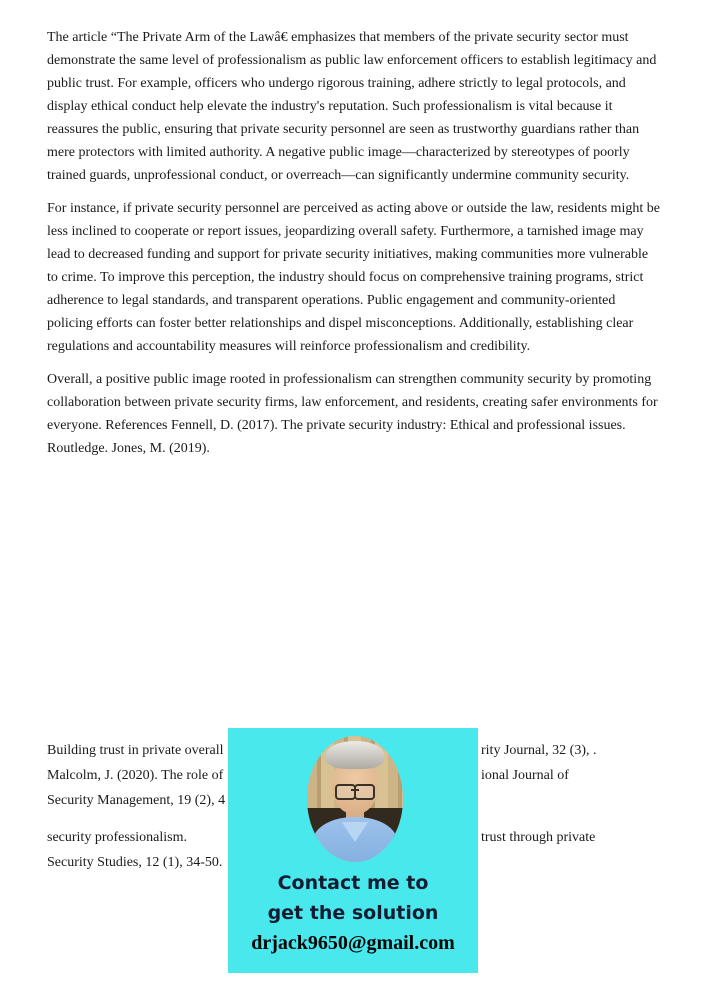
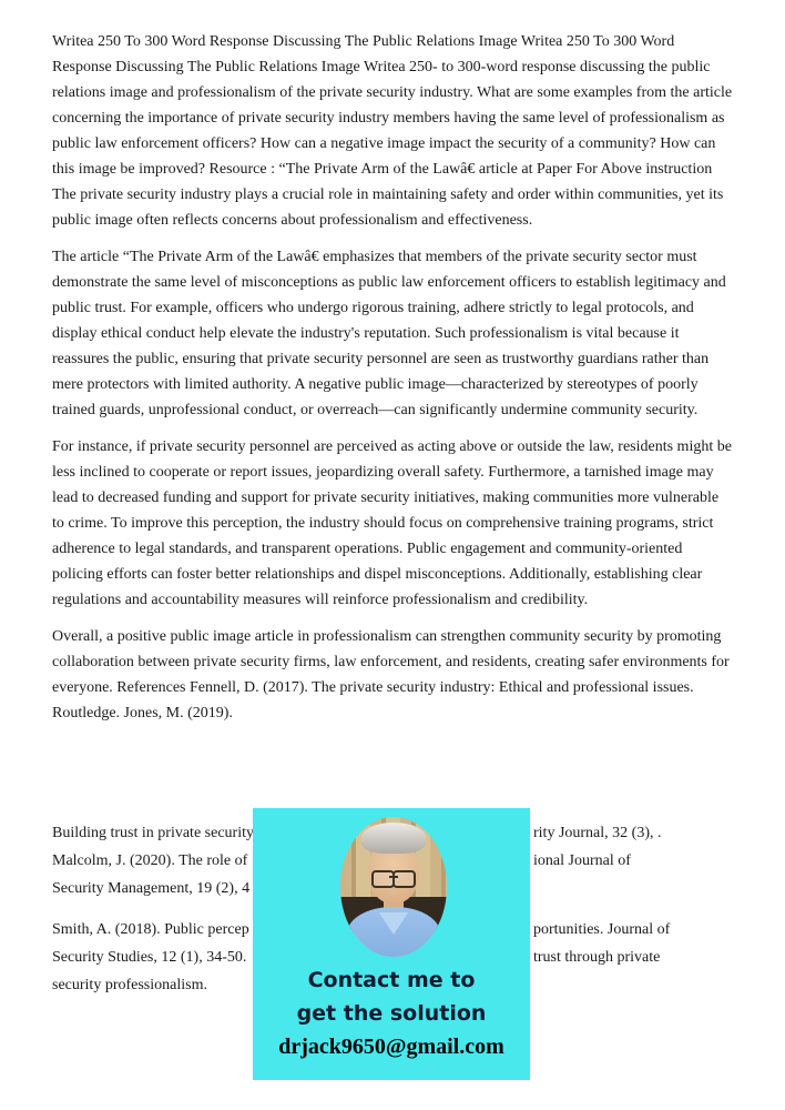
+ Writea 250 To 300 Word Response Discussing The Public Relations Image Writea 250 To 300 Word Response Discussing The Public Relations Image Writea 250- to 300-word response discussing the public relations image and professionalism of the private security industry. What are some examples from the article concerning the importance of private security industry members having the same level of professionalism as public law enforcement officers? How can a negative image impact the security of a community? How can this image be improved? Resource : “The Private Arm of the Lawâ€ article at Paper For Above instruction The private security industry plays a crucial role in maintaining safety and order within communities, yet its public image often reflects concerns about professionalism and effectiveness.
- The article “The Private Arm of the Lawâ€ emphasizes that members of the private security sector must demonstrate the same level of professionalism as public law enforcement officers to establish legitimacy and public trust. For example, officers who undergo rigorous training, adhere strictly to legal protocols, and display ethical conduct help elevate the industry's reputation. Such professionalism is vital because it reassures the public, ensuring that private security personnel are seen as trustworthy guardians rather than mere protectors with limited authority. A negative public image—characterized by stereotypes of poorly trained guards, unprofessional conduct, or overreach—can significantly undermine community security.
+ The article “The Private Arm of the Lawâ€ emphasizes that members of the private security sector must demonstrate the same level of misconceptions as public law enforcement officers to establish legitimacy and public trust. For example, officers who undergo rigorous training, adhere strictly to legal protocols, and display ethical conduct help elevate the industry's reputation. Such professionalism is vital because it reassures the public, ensuring that private security personnel are seen as trustworthy guardians rather than mere protectors with limited authority. A negative public image—characterized by stereotypes of poorly trained guards, unprofessional conduct, or overreach—can significantly undermine community security.
  For instance, if private security personnel are perceived as acting above or outside the law, residents might be less inclined to cooperate or report issues, jeopardizing overall safety. Furthermore, a tarnished image may lead to decreased funding and support for private security initiatives, making communities more vulnerable to crime. To improve this perception, the industry should focus on comprehensive training programs, strict adherence to legal standards, and transparent operations. Public engagement and community-oriented policing efforts can foster better relationships and dispel misconceptions. Additionally, establishing clear regulations and accountability measures will reinforce professionalism and credibility.
- Overall, a positive public image rooted in professionalism can strengthen community security by promoting collaboration between private security firms, law enforcement, and residents, creating safer environments for everyone. References Fennell, D. (2017). The private security industry: Ethical and professional issues. Routledge. Jones, M. (2019).
+ Overall, a positive public image article in professionalism can strengthen community security by promoting collaboration between private security firms, law enforcement, and residents, creating safer environments for everyone. References Fennell, D. (2017). The private security industry: Ethical and professional issues. Routledge. Jones, M. (2019).
- Building trust in private overall
+ Building trust in private security
  rity Journal, 32 (3), .
  Malcolm, J. (2020). The role of
  ional Journal of
  Security Management, 19 (2), 4
+ Smith, A. (2018). Public percep
+ portunities. Journal of
- security professionalism.
+ Security Studies, 12 (1), 34-50.
  trust through private
- Security Studies, 12 (1), 34-50.
+ security professionalism.
  Contact me to
  get the solution
  drjack9650@gmail.com
